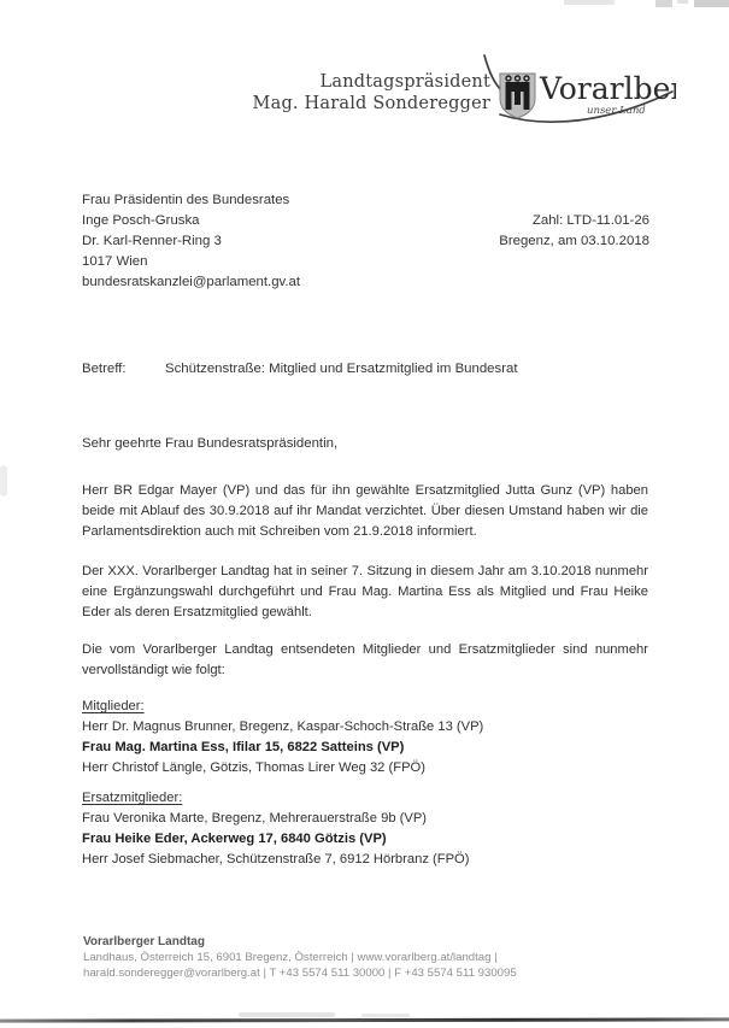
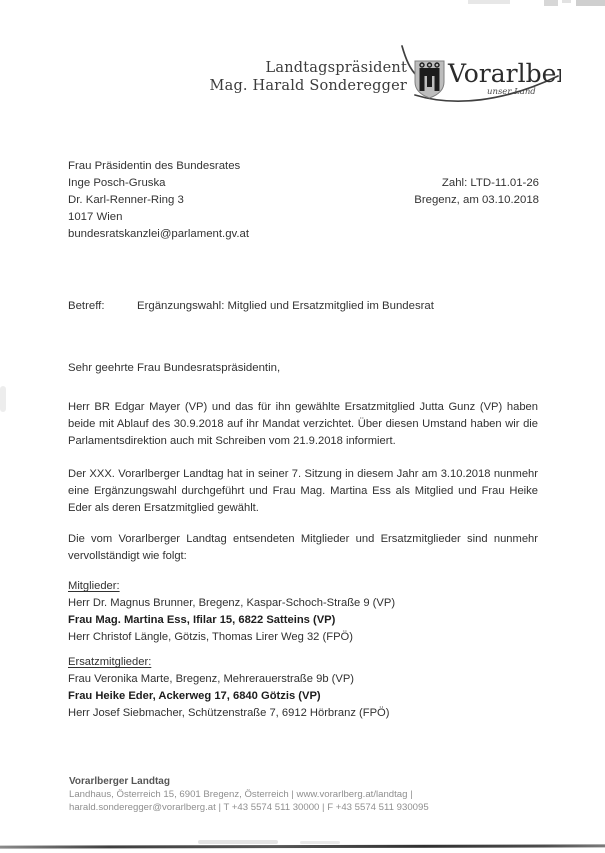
  Landtagspräsident
  Mag. Harald Sonderegger
  Vorarlbe
  unser Land
  Frau Präsidentin des Bundesrates
  Inge Posch-Gruska
  Dr. Karl-Renner-Ring 3
  1017 Wien
  bundesratskanzlei@parlament.gv.at
  Zahl: LTD-11.01-26
  Bregenz, am 03.10.2018
  Betreff:
- Schützenstraße: Mitglied und Ersatzmitglied im Bundesrat
+ Ergänzungswahl: Mitglied und Ersatzmitglied im Bundesrat
  Sehr geehrte Frau Bundesratspräsidentin,
  Herr BR Edgar Mayer (VP) und das für ihn gewählte Ersatzmitglied Jutta Gunz (VP) haben beide mit Ablauf des 30.9.2018 auf ihr Mandat verzichtet. Über diesen Umstand haben wir die Parlamentsdirektion auch mit Schreiben vom 21.9.2018 informiert.
  Der XXX. Vorarlberger Landtag hat in seiner 7. Sitzung in diesem Jahr am 3.10.2018 nunmehr eine Ergänzungswahl durchgeführt und Frau Mag. Martina Ess als Mitglied und Frau Heike Eder als deren Ersatzmitglied gewählt.
  Die vom Vorarlberger Landtag entsendeten Mitglieder und Ersatzmitglieder sind nunmehr vervollständigt wie folgt:
  Mitglieder:
- Herr Dr. Magnus Brunner, Bregenz, Kaspar-Schoch-Straße 13 (VP)
+ Herr Dr. Magnus Brunner, Bregenz, Kaspar-Schoch-Straße 9 (VP)
  Frau Mag. Martina Ess, Ifilar 15, 6822 Satteins (VP)
  Herr Christof Längle, Götzis, Thomas Lirer Weg 32 (FPÖ)
  Ersatzmitglieder:
  Frau Veronika Marte, Bregenz, Mehrerauerstraße 9b (VP)
  Frau Heike Eder, Ackerweg 17, 6840 Götzis (VP)
  Herr Josef Siebmacher, Schützenstraße 7, 6912 Hörbranz (FPÖ)
  Vorarlberger Landtag
  Landhaus, Österreich 15, 6901 Bregenz, Österreich | www.vorarlberg.at/landtag |
  harald.sonderegger@vorarlberg.at | T +43 5574 511 30000 | F +43 5574 511 930095
